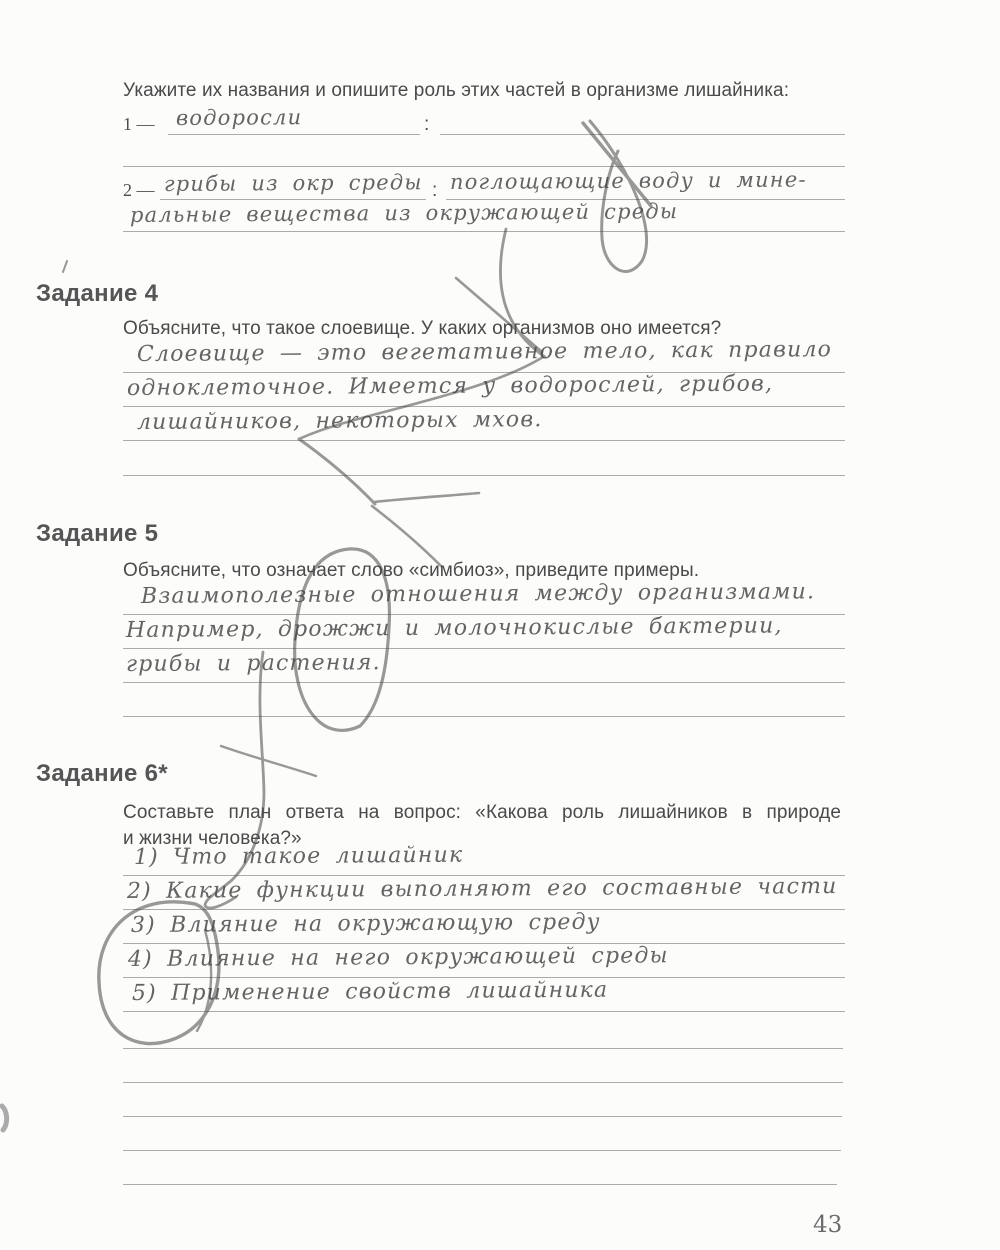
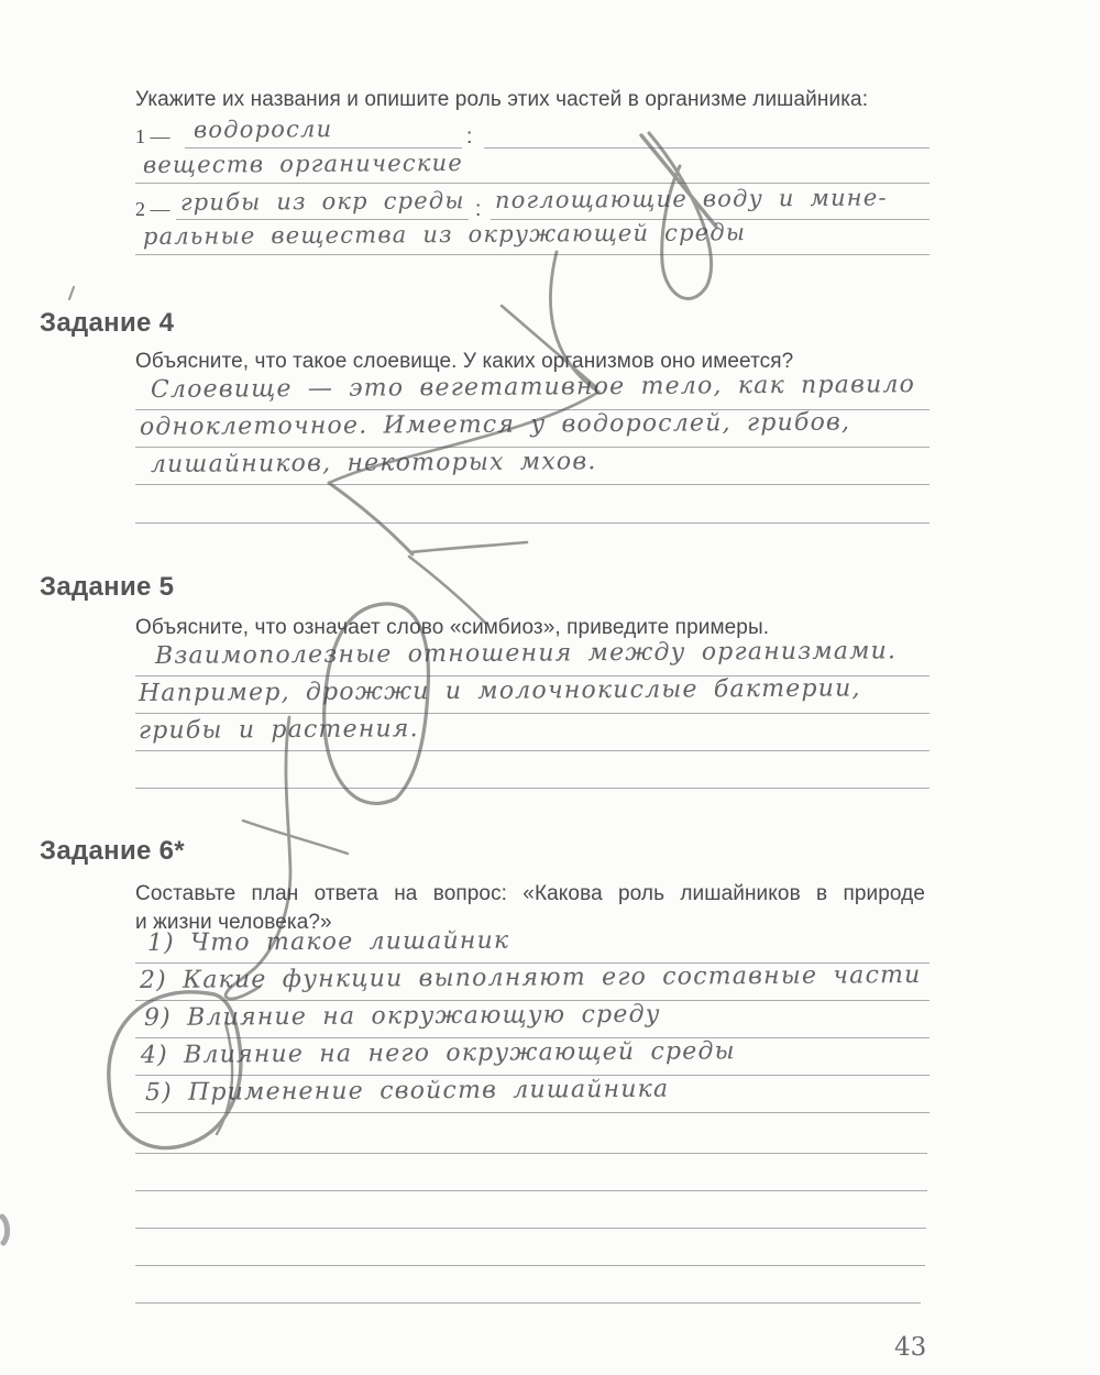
  Укажите их названия и опишите роль этих частей в организме лишайника:
  1 —
  водоросли
  :
+ веществ органические
  2 —
  грибы из окр среды
  :
  поглощающие воду и мине-
  ральные вещества из окружающей среды
  Задание 4
  Объясните, что такое слоевище. У каких организмов оно имеется?
  Слоевище — это вегетативное тело, как правило
  одноклеточное. Имеется у водорослей, грибов,
  лишайников, некоторых мхов.
  Задание 5
  Объясните, что означает слово «симбиоз», приведите примеры.
  Взаимополезные отношения между организмами.
  Например, дрожжи и молочнокислые бактерии,
  грибы и растения.
  Задание 6*
  Составьте план ответа на вопрос: «Какова роль лишайников в природе
  и жизни человека?»
  1) Что такое лишайник
  2) Какие функции выполняют его составные части
- 3) Влияние на окружающую среду
+ 9) Влияние на окружающую среду
  4) Влияние на него окружающей среды
  5) Применение свойств лишайника
  43
